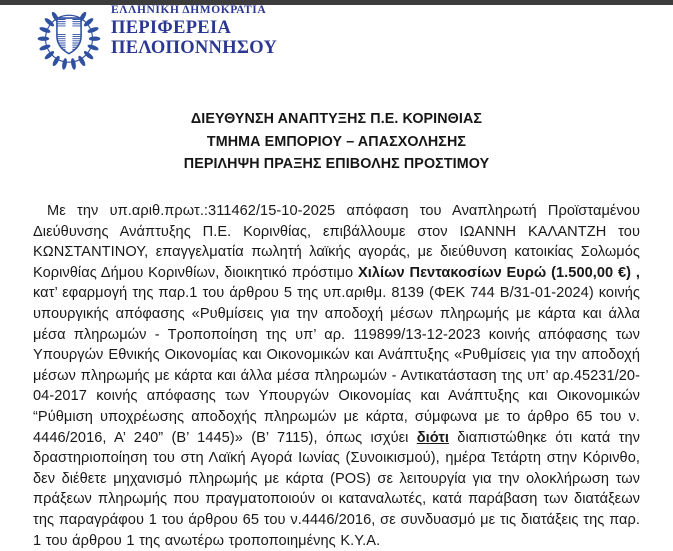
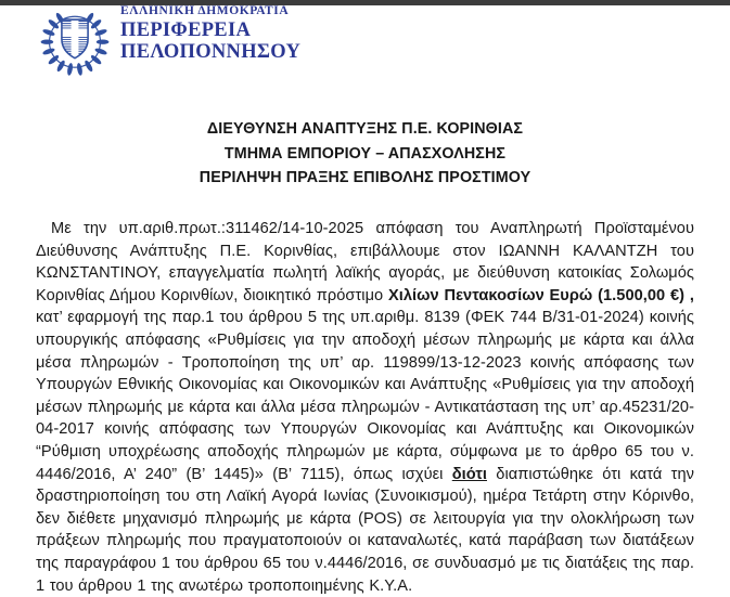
  ΕΛΛΗΝΙΚΗ ΔΗΜΟΚΡΑΤΙΑ
  ΠΕΡΙΦΕΡΕΙΑ
  ΠΕΛΟΠΟΝΝΗΣΟΥ
  ΔΙΕΥΘΥΝΣΗ ΑΝΑΠΤΥΞΗΣ Π.Ε. ΚΟΡΙΝΘΙΑΣ
  ΤΜΗΜΑ ΕΜΠΟΡΙΟΥ – ΑΠΑΣΧΟΛΗΣΗΣ
  ΠΕΡΙΛΗΨΗ ΠΡΑΞΗΣ ΕΠΙΒΟΛΗΣ ΠΡΟΣΤΙΜΟΥ
- Με την υπ.αριθ.πρωτ.:311462/15-10-2025 απόφαση του Αναπληρωτή Προϊσταμένου Διεύθυνσης Ανάπτυξης Π.Ε. Κορινθίας, επιβάλλουμε στον ΙΩΑΝΝΗ ΚΑΛΑΝΤΖΗ του ΚΩΝΣΤΑΝΤΙΝΟΥ, επαγγελματία πωλητή λαϊκής αγοράς, με διεύθυνση κατοικίας Σολωμός Κορινθίας Δήμου Κορινθίων, διοικητικό πρόστιμο Χιλίων Πεντακοσίων Ευρώ (1.500,00 €) , κατ’ εφαρμογή της παρ.1 του άρθρου 5 της υπ.αριθμ. 8139 (ΦΕΚ 744 Β/31-01-2024) κοινής υπουργικής απόφασης «Ρυθμίσεις για την αποδοχή μέσων πληρωμής με κάρτα και άλλα μέσα πληρωμών - Τροποποίηση της υπ’ αρ. 119899/13-12-2023 κοινής απόφασης των Υπουργών Εθνικής Οικονομίας και Οικονομικών και Ανάπτυξης «Ρυθμίσεις για την αποδοχή μέσων πληρωμής με κάρτα και άλλα μέσα πληρωμών - Αντικατάσταση της υπ’ αρ.45231/20-04-2017 κοινής απόφασης των Υπουργών Οικονομίας και Ανάπτυξης και Οικονομικών “Ρύθμιση υποχρέωσης αποδοχής πληρωμών με κάρτα, σύμφωνα με το άρθρο 65 του ν. 4446/2016, Α’ 240” (Β’ 1445)» (Β’ 7115), όπως ισχύει διότι διαπιστώθηκε ότι κατά την δραστηριοποίηση του στη Λαϊκή Αγορά Ιωνίας (Συνοικισμού), ημέρα Τετάρτη στην Κόρινθο, δεν διέθετε μηχανισμό πληρωμής με κάρτα (POS) σε λειτουργία για την ολοκλήρωση των πράξεων πληρωμής που πραγματοποιούν οι καταναλωτές, κατά παράβαση των διατάξεων της παραγράφου 1 του άρθρου 65 του ν.4446/2016, σε συνδυασμό με τις διατάξεις της παρ. 1 του άρθρου 1 της ανωτέρω τροποποιημένης Κ.Υ.Α.
+ Με την υπ.αριθ.πρωτ.:311462/14-10-2025 απόφαση του Αναπληρωτή Προϊσταμένου Διεύθυνσης Ανάπτυξης Π.Ε. Κορινθίας, επιβάλλουμε στον ΙΩΑΝΝΗ ΚΑΛΑΝΤΖΗ του ΚΩΝΣΤΑΝΤΙΝΟΥ, επαγγελματία πωλητή λαϊκής αγοράς, με διεύθυνση κατοικίας Σολωμός Κορινθίας Δήμου Κορινθίων, διοικητικό πρόστιμο Χιλίων Πεντακοσίων Ευρώ (1.500,00 €) , κατ’ εφαρμογή της παρ.1 του άρθρου 5 της υπ.αριθμ. 8139 (ΦΕΚ 744 Β/31-01-2024) κοινής υπουργικής απόφασης «Ρυθμίσεις για την αποδοχή μέσων πληρωμής με κάρτα και άλλα μέσα πληρωμών - Τροποποίηση της υπ’ αρ. 119899/13-12-2023 κοινής απόφασης των Υπουργών Εθνικής Οικονομίας και Οικονομικών και Ανάπτυξης «Ρυθμίσεις για την αποδοχή μέσων πληρωμής με κάρτα και άλλα μέσα πληρωμών - Αντικατάσταση της υπ’ αρ.45231/20-04-2017 κοινής απόφασης των Υπουργών Οικονομίας και Ανάπτυξης και Οικονομικών “Ρύθμιση υποχρέωσης αποδοχής πληρωμών με κάρτα, σύμφωνα με το άρθρο 65 του ν. 4446/2016, Α’ 240” (Β’ 1445)» (Β’ 7115), όπως ισχύει διότι διαπιστώθηκε ότι κατά την δραστηριοποίηση του στη Λαϊκή Αγορά Ιωνίας (Συνοικισμού), ημέρα Τετάρτη στην Κόρινθο, δεν διέθετε μηχανισμό πληρωμής με κάρτα (POS) σε λειτουργία για την ολοκλήρωση των πράξεων πληρωμής που πραγματοποιούν οι καταναλωτές, κατά παράβαση των διατάξεων της παραγράφου 1 του άρθρου 65 του ν.4446/2016, σε συνδυασμό με τις διατάξεις της παρ. 1 του άρθρου 1 της ανωτέρω τροποποιημένης Κ.Υ.Α.
